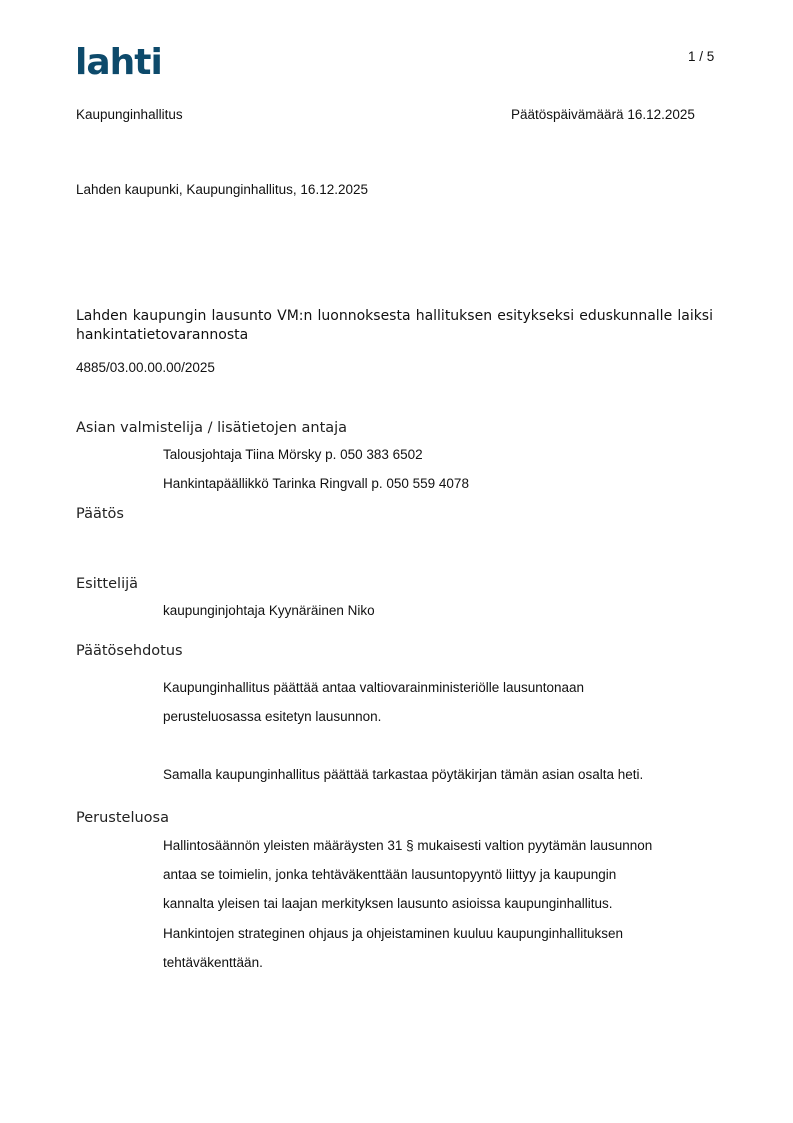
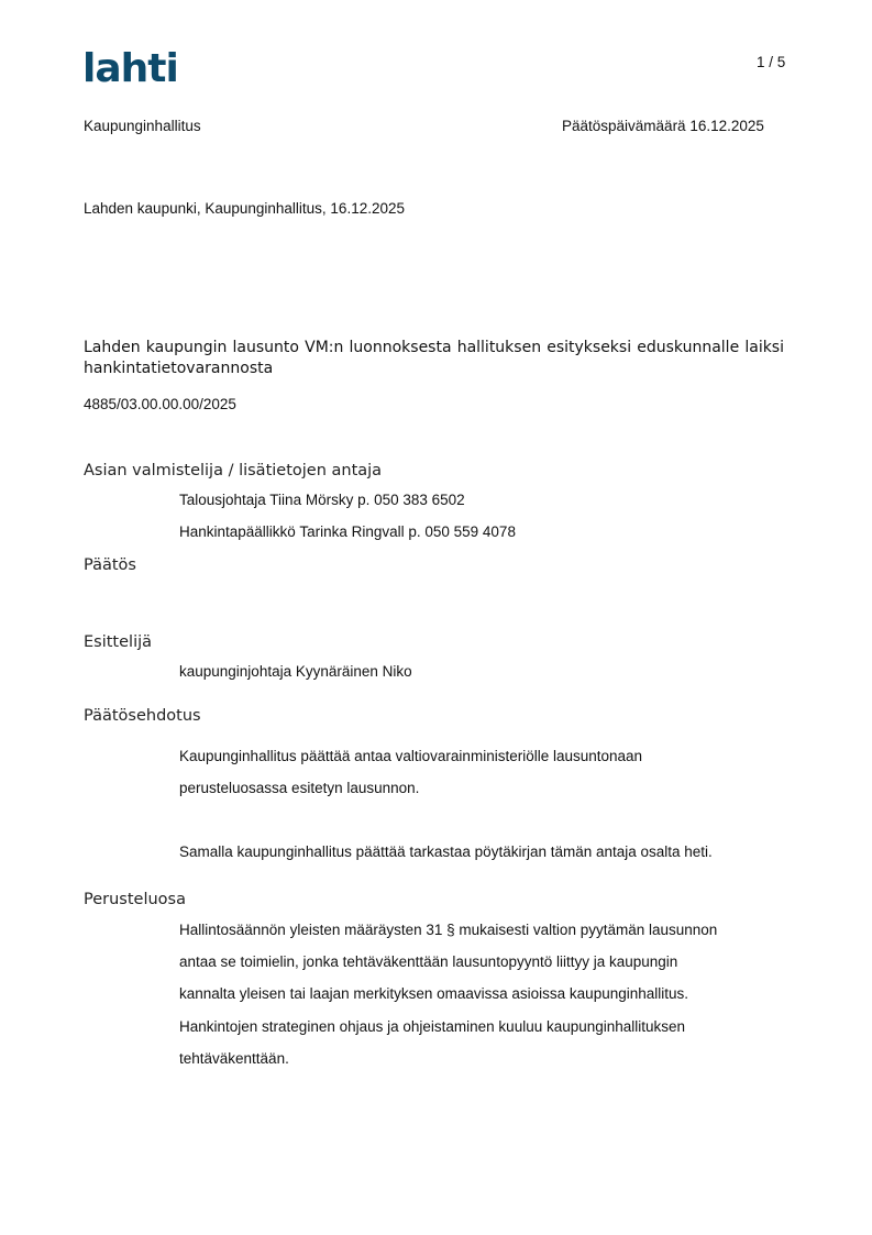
  lahti
  1 / 5
  Kaupunginhallitus
  Päätöspäivämäärä 16.12.2025
  Lahden kaupunki, Kaupunginhallitus, 16.12.2025
  Lahden kaupungin lausunto VM:n luonnoksesta hallituksen esitykseksi eduskunnalle laiksi hankintatietovarannosta
  4885/03.00.00.00/2025
  Asian valmistelija / lisätietojen antaja
  Talousjohtaja Tiina Mörsky p. 050 383 6502
  Hankintapäällikkö Tarinka Ringvall p. 050 559 4078
  Päätös
  Esittelijä
  kaupunginjohtaja Kyynäräinen Niko
  Päätösehdotus
  Kaupunginhallitus päättää antaa valtiovarainministeriölle lausuntonaan
  perusteluosassa esitetyn lausunnon.
- Samalla kaupunginhallitus päättää tarkastaa pöytäkirjan tämän asian osalta heti.
+ Samalla kaupunginhallitus päättää tarkastaa pöytäkirjan tämän antaja osalta heti.
  Perusteluosa
  Hallintosäännön yleisten määräysten 31 § mukaisesti valtion pyytämän lausunnon
  antaa se toimielin, jonka tehtäväkenttään lausuntopyyntö liittyy ja kaupungin
- kannalta yleisen tai laajan merkityksen lausunto asioissa kaupunginhallitus.
+ kannalta yleisen tai laajan merkityksen omaavissa asioissa kaupunginhallitus.
  Hankintojen strateginen ohjaus ja ohjeistaminen kuuluu kaupunginhallituksen
  tehtäväkenttään.
